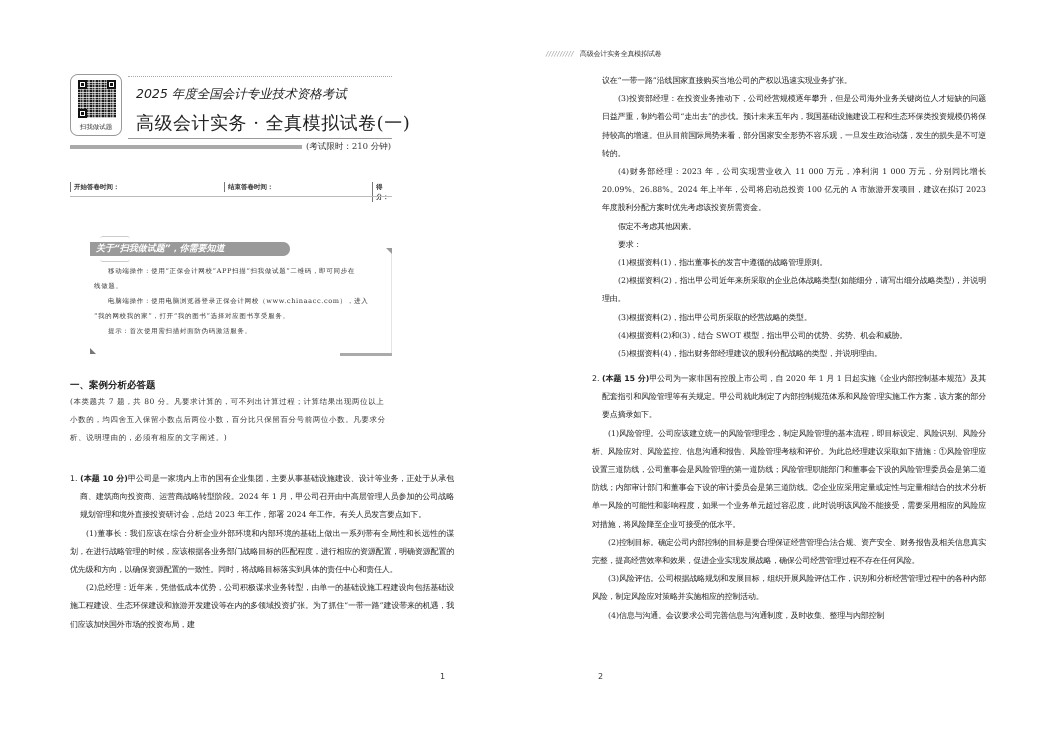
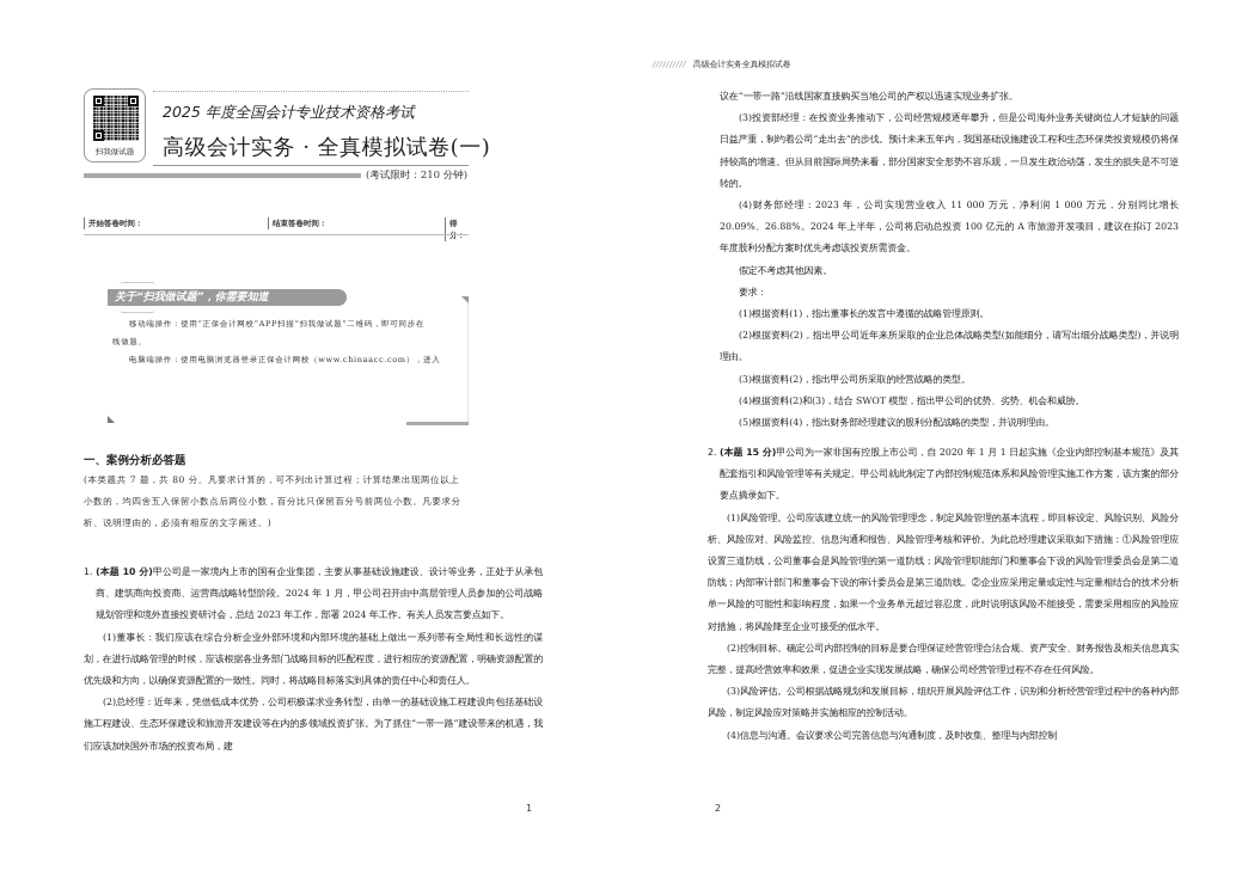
  扫我做试题
  2025 年度全国会计专业技术资格考试
  高级会计实务 · 全真模拟试卷(一)
  (考试限时：210 分钟)
  开始答卷时间：
  结束答卷时间：
  得分：
  关于“扫我做试题”，你需要知道
  移动端操作：使用“正保会计网校”APP扫描“扫我做试题”二维码，即可同步在
  线做题。
  电脑端操作：使用电脑浏览器登录正保会计网校（www.chinaacc.com），进入
- “我的网校我的家”，打开“我的图书”选择对应图书享受服务。
- 提示：首次使用需扫描封面防伪码激活服务。
  一、案例分析必答题
  (本类题共 7 题，共 80 分。凡要求计算的，可不列出计算过程；计算结果出现两位以上小数的，均四舍五入保留小数点后两位小数，百分比只保留百分号前两位小数。凡要求分析、说明理由的，必须有相应的文字阐述。)
  1. (本题 10 分)甲公司是一家境内上市的国有企业集团，主要从事基础设施建设、设计等业务，正处于从承包商、建筑商向投资商、运营商战略转型阶段。2024 年 1 月，甲公司召开由中高层管理人员参加的公司战略规划管理和境外直接投资研讨会，总结 2023 年工作，部署 2024 年工作。有关人员发言要点如下。
  (1)董事长：我们应该在综合分析企业外部环境和内部环境的基础上做出一系列带有全局性和长远性的谋划，在进行战略管理的时候，应该根据各业务部门战略目标的匹配程度，进行相应的资源配置，明确资源配置的优先级和方向，以确保资源配置的一致性。同时，将战略目标落实到具体的责任中心和责任人。
  (2)总经理：近年来，凭借低成本优势，公司积极谋求业务转型，由单一的基础设施工程建设向包括基础设施工程建设、生态环保建设和旅游开发建设等在内的多领域投资扩张。为了抓住“一带一路”建设带来的机遇，我们应该加快国外市场的投资布局，建
  1
  ////////// 高级会计实务全真模拟试卷
  议在“一带一路”沿线国家直接购买当地公司的产权以迅速实现业务扩张。
  (3)投资部经理：在投资业务推动下，公司经营规模逐年攀升，但是公司海外业务关键岗位人才短缺的问题日益严重，制约着公司“走出去”的步伐。预计未来五年内，我国基础设施建设工程和生态环保类投资规模仍将保持较高的增速。但从目前国际局势来看，部分国家安全形势不容乐观，一旦发生政治动荡，发生的损失是不可逆转的。
  (4)财务部经理：2023 年，公司实现营业收入 11 000 万元，净利润 1 000 万元，分别同比增长 20.09%、26.88%。2024 年上半年，公司将启动总投资 100 亿元的 A 市旅游开发项目，建议在拟订 2023 年度股利分配方案时优先考虑该投资所需资金。
  假定不考虑其他因素。
  要求：
  (1)根据资料(1)，指出董事长的发言中遵循的战略管理原则。
  (2)根据资料(2)，指出甲公司近年来所采取的企业总体战略类型(如能细分，请写出细分战略类型)，并说明理由。
  (3)根据资料(2)，指出甲公司所采取的经营战略的类型。
  (4)根据资料(2)和(3)，结合 SWOT 模型，指出甲公司的优势、劣势、机会和威胁。
  (5)根据资料(4)，指出财务部经理建议的股利分配战略的类型，并说明理由。
  2. (本题 15 分)甲公司为一家非国有控股上市公司，自 2020 年 1 月 1 日起实施《企业内部控制基本规范》及其配套指引和风险管理等有关规定。甲公司就此制定了内部控制规范体系和风险管理实施工作方案，该方案的部分要点摘录如下。
  (1)风险管理。公司应该建立统一的风险管理理念，制定风险管理的基本流程，即目标设定、风险识别、风险分析、风险应对、风险监控、信息沟通和报告、风险管理考核和评价。为此总经理建议采取如下措施：①风险管理应设置三道防线，公司董事会是风险管理的第一道防线；风险管理职能部门和董事会下设的风险管理委员会是第二道防线；内部审计部门和董事会下设的审计委员会是第三道防线。②企业应采用定量或定性与定量相结合的技术分析单一风险的可能性和影响程度，如果一个业务单元超过容忍度，此时说明该风险不能接受，需要采用相应的风险应对措施，将风险降至企业可接受的低水平。
  (2)控制目标。确定公司内部控制的目标是要合理保证经营管理合法合规、资产安全、财务报告及相关信息真实完整，提高经营效率和效果，促进企业实现发展战略，确保公司经营管理过程不存在任何风险。
  (3)风险评估。公司根据战略规划和发展目标，组织开展风险评估工作，识别和分析经营管理过程中的各种内部风险，制定风险应对策略并实施相应的控制活动。
  (4)信息与沟通。会议要求公司完善信息与沟通制度，及时收集、整理与内部控制
  2
